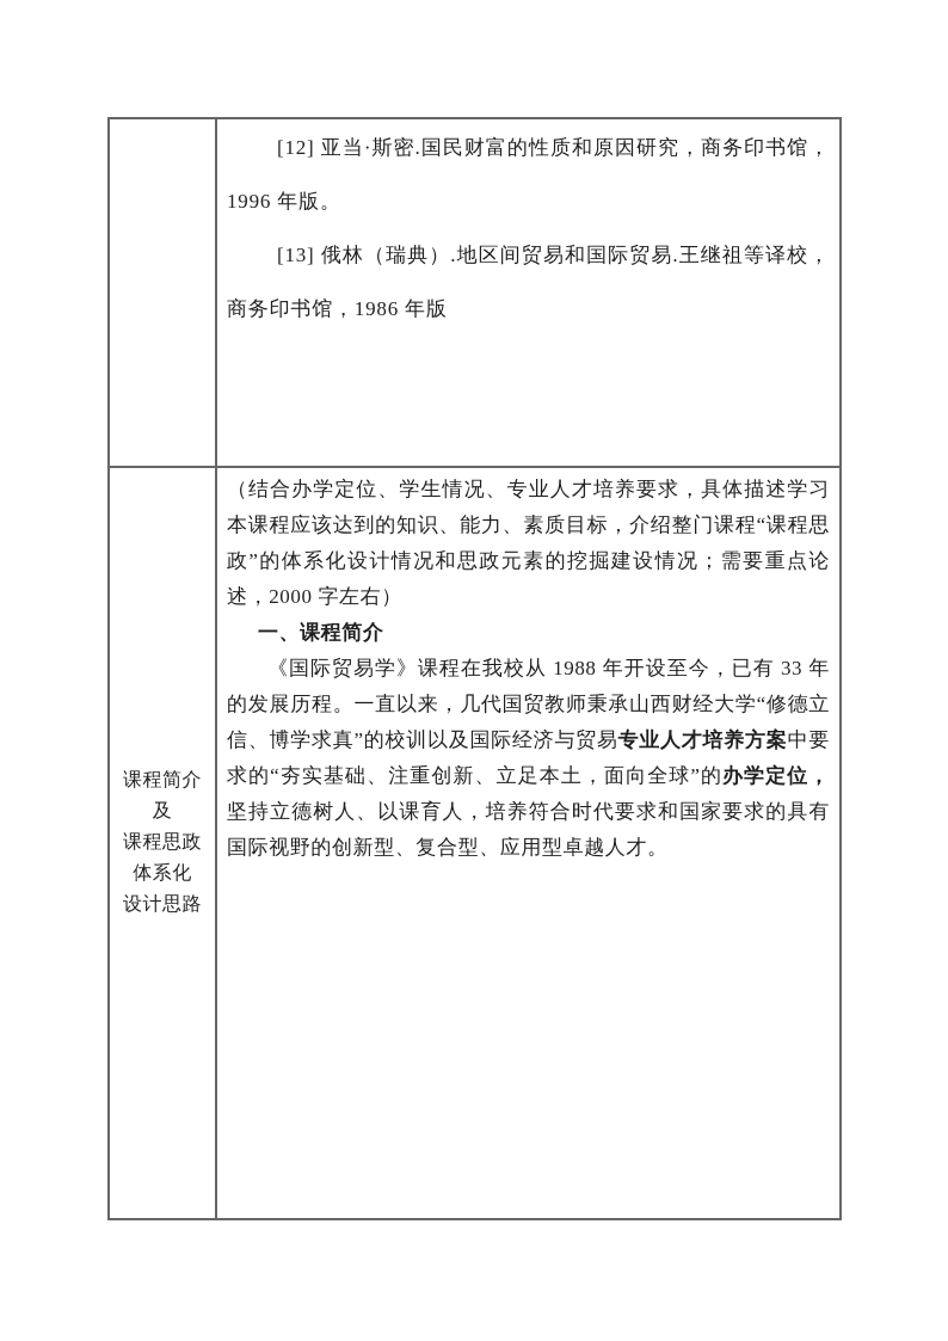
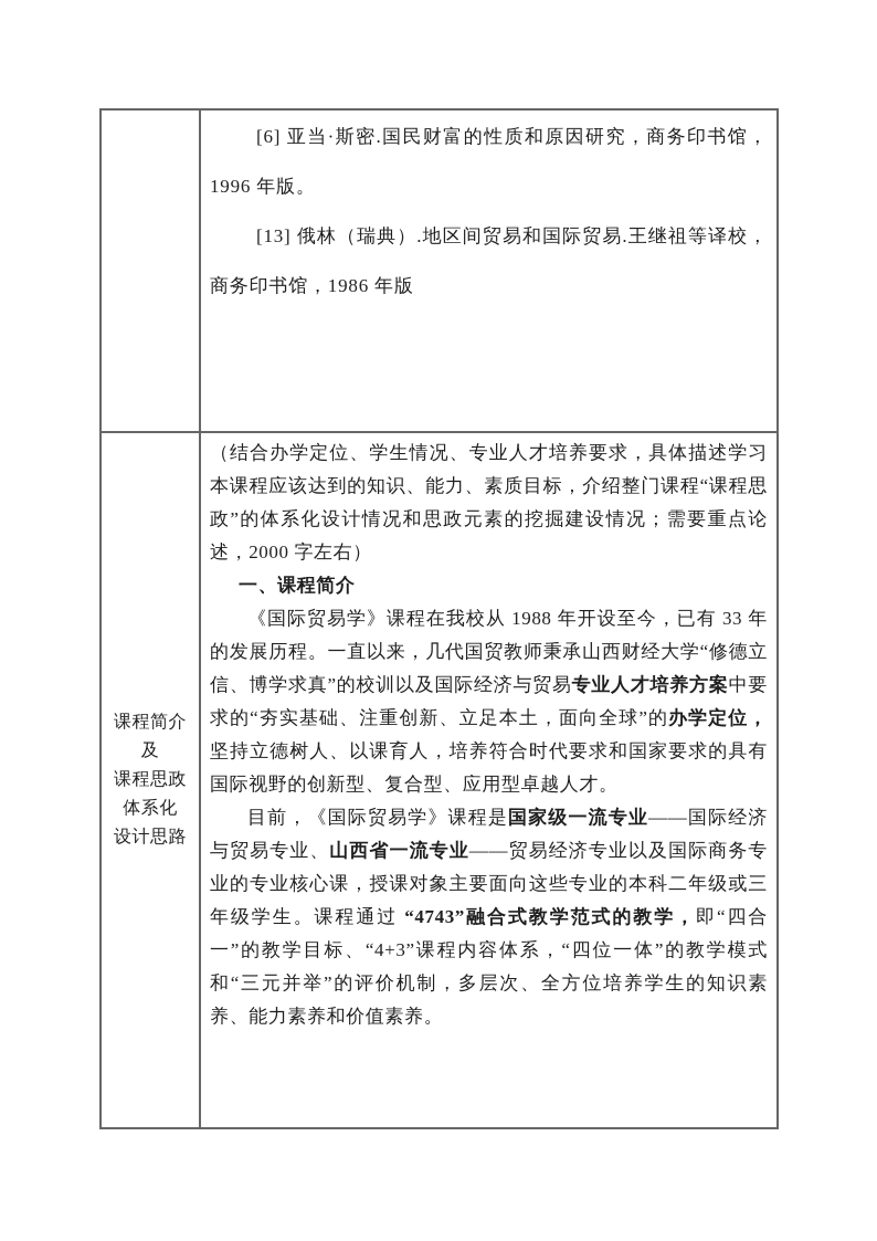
- [12] 亚当·斯密.国民财富的性质和原因研究，商务印书馆，1996 年版。
+ [6] 亚当·斯密.国民财富的性质和原因研究，商务印书馆，1996 年版。
  [13] 俄林（瑞典）.地区间贸易和国际贸易.王继祖等译校，商务印书馆，1986 年版
  课程简介
  及
  课程思政
  体系化
  设计思路
  （结合办学定位、学生情况、专业人才培养要求，具体描述学习本课程应该达到的知识、能力、素质目标，介绍整门课程“课程思政”的体系化设计情况和思政元素的挖掘建设情况；需要重点论述，2000 字左右）
  一、课程简介
  《国际贸易学》课程在我校从 1988 年开设至今，已有 33 年的发展历程。一直以来，几代国贸教师秉承山西财经大学“修德立信、博学求真”的校训以及国际经济与贸易专业人才培养方案中要求的“夯实基础、注重创新、立足本土，面向全球”的办学定位，坚持立德树人、以课育人，培养符合时代要求和国家要求的具有国际视野的创新型、复合型、应用型卓越人才。
+ 目前，《国际贸易学》课程是国家级一流专业——国际经济与贸易专业、山西省一流专业——贸易经济专业以及国际商务专业的专业核心课，授课对象主要面向这些专业的本科二年级或三年级学生。课程通过 “4743”融合式教学范式的教学，即“四合一”的教学目标、“4+3”课程内容体系，“四位一体”的教学模式和“三元并举”的评价机制，多层次、全方位培养学生的知识素养、能力素养和价值素养。
